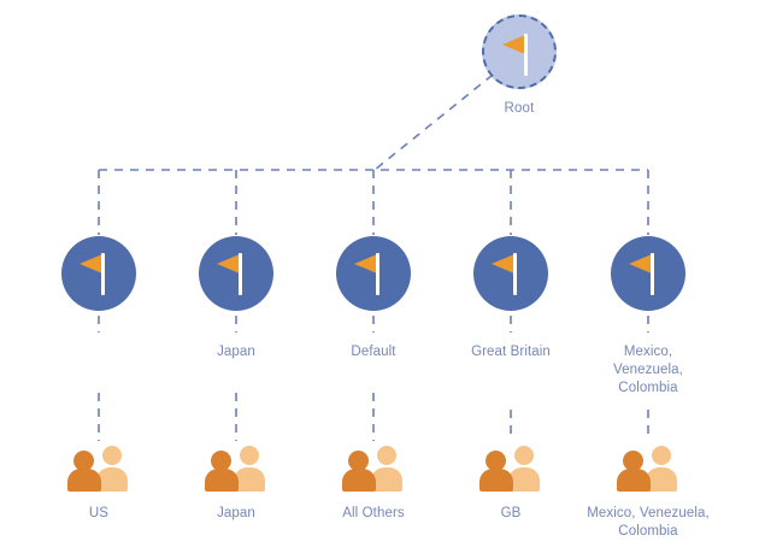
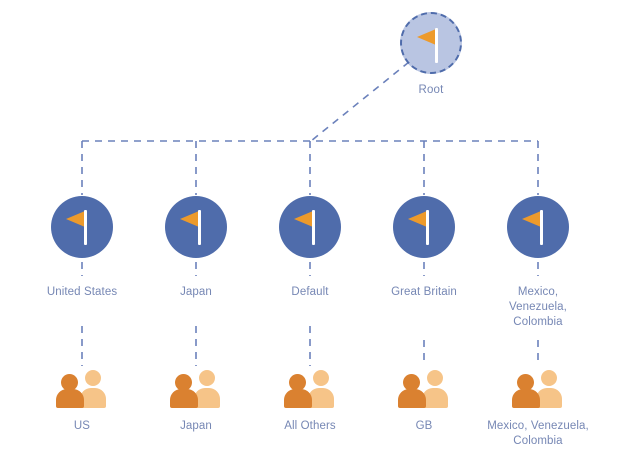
  Root
+ United States
  Japan
  Default
  Great Britain
  Mexico, Venezuela, Colombia
  US
  Japan
  All Others
  GB
  Mexico, Venezuela, Colombia
